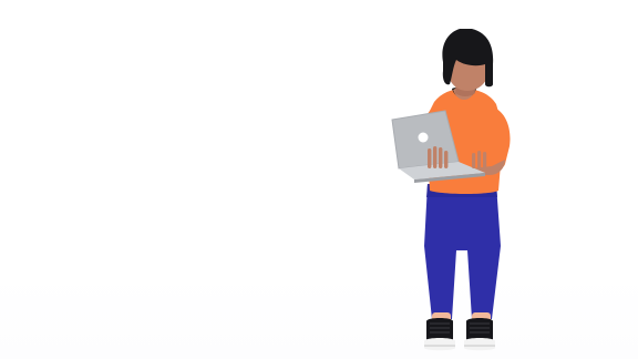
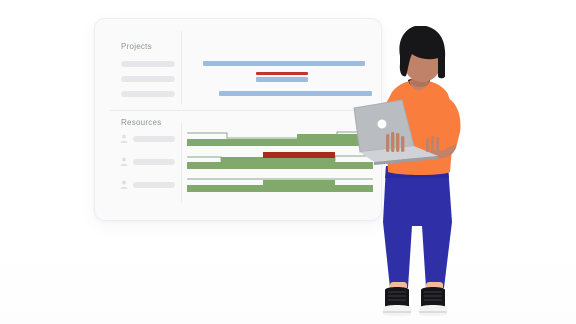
+ Projects
+ Resources
